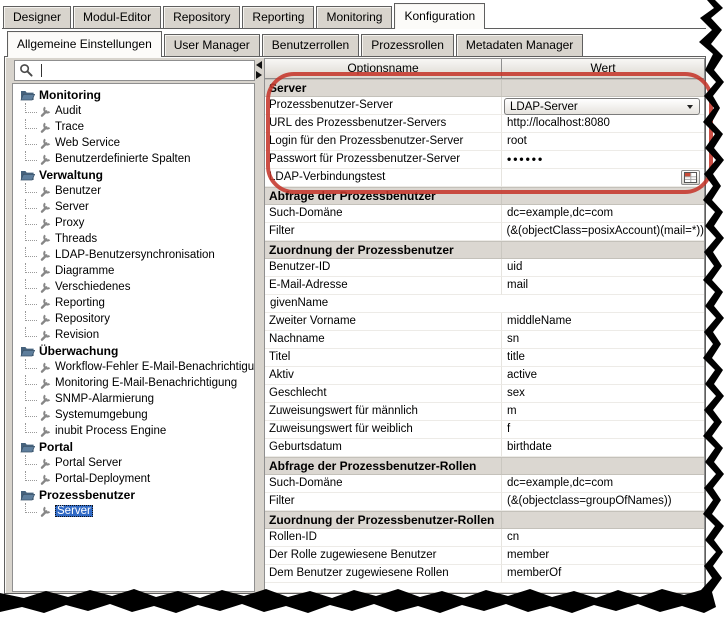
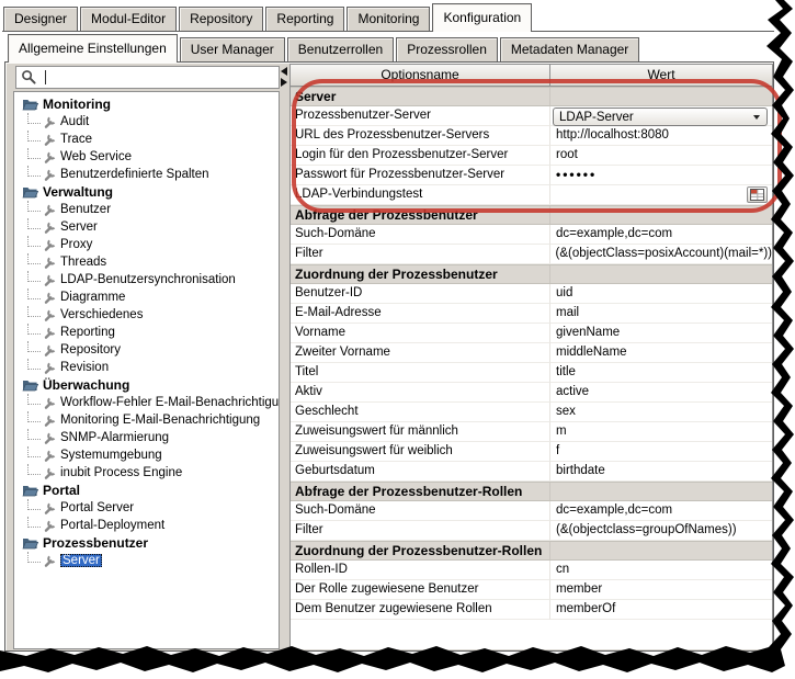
  Designer
  Modul-Editor
  Repository
  Reporting
  Monitoring
  Konfiguration
  Allgemeine Einstellungen
  User Manager
  Benutzerrollen
  Prozessrollen
  Metadaten Manager
  Monitoring
  Audit
  Trace
  Web Service
  Benutzerdefinierte Spalten
  Verwaltung
  Benutzer
  Server
  Proxy
  Threads
  LDAP-Benutzersynchronisation
  Diagramme
  Verschiedenes
  Reporting
  Repository
  Revision
  Überwachung
  Workflow-Fehler E-Mail-Benachrichtigu
  Monitoring E-Mail-Benachrichtigung
  SNMP-Alarmierung
  Systemumgebung
  inubit Process Engine
  Portal
  Portal Server
  Portal-Deployment
  Prozessbenutzer
  Server
  Optionsname
  Wert
  Server
  Prozessbenutzer-Server
  LDAP-Server
  URL des Prozessbenutzer-Servers
  http://localhost:8080
  Login für den Prozessbenutzer-Server
  root
  Passwort für Prozessbenutzer-Server
  ••••••
  LDAP-Verbindungstest
  Abfrage der Prozessbenutzer
  Such-Domäne
  dc=example,dc=com
  Filter
  (&(objectClass=posixAccount)(mail=*))
  Zuordnung der Prozessbenutzer
  Benutzer-ID
  uid
  E-Mail-Adresse
  mail
+ Vorname
  givenName
  Zweiter Vorname
  middleName
- Nachname
- sn
  Titel
  title
  Aktiv
  active
  Geschlecht
  sex
  Zuweisungswert für männlich
  m
  Zuweisungswert für weiblich
  f
  Geburtsdatum
  birthdate
  Abfrage der Prozessbenutzer-Rollen
  Such-Domäne
  dc=example,dc=com
  Filter
  (&(objectclass=groupOfNames))
  Zuordnung der Prozessbenutzer-Rollen
  Rollen-ID
  cn
  Der Rolle zugewiesene Benutzer
  member
  Dem Benutzer zugewiesene Rollen
  memberOf
